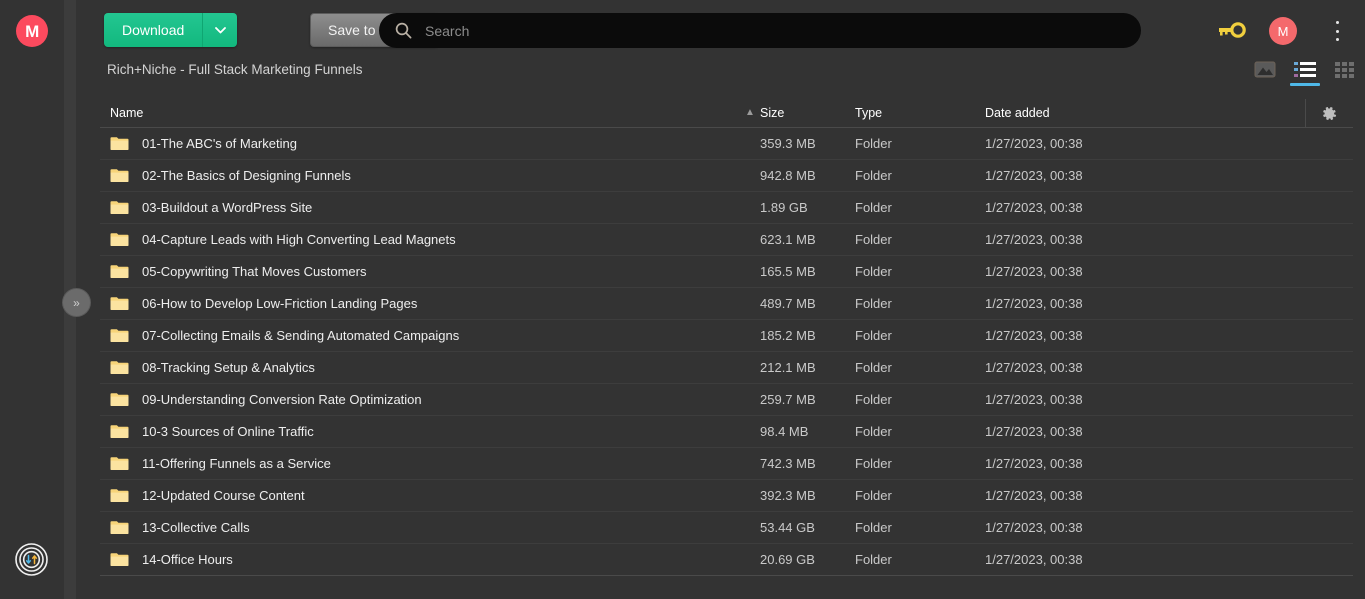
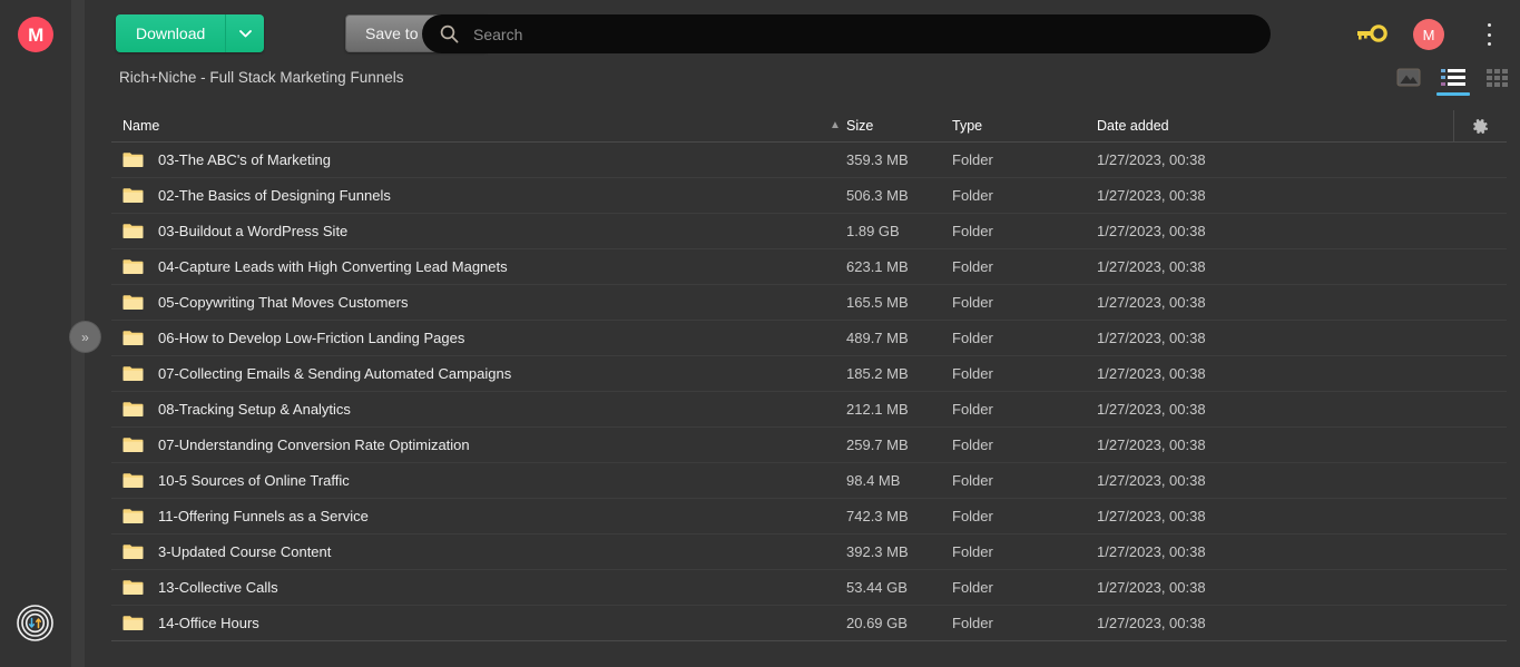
  M
  »
  Download
  Search
  M
  Rich+Niche - Full Stack Marketing Funnels
  Name
  ▲
  Size
  Type
  Date added
- 01-The ABC's of Marketing
+ 03-The ABC's of Marketing
  359.3 MB
  Folder
  1/27/2023, 00:38
  02-The Basics of Designing Funnels
- 942.8 MB
+ 506.3 MB
  Folder
  1/27/2023, 00:38
  03-Buildout a WordPress Site
  1.89 GB
  Folder
  1/27/2023, 00:38
  04-Capture Leads with High Converting Lead Magnets
  623.1 MB
  Folder
  1/27/2023, 00:38
  05-Copywriting That Moves Customers
  165.5 MB
  Folder
  1/27/2023, 00:38
  06-How to Develop Low-Friction Landing Pages
  489.7 MB
  Folder
  1/27/2023, 00:38
  07-Collecting Emails & Sending Automated Campaigns
  185.2 MB
  Folder
  1/27/2023, 00:38
  08-Tracking Setup & Analytics
  212.1 MB
  Folder
  1/27/2023, 00:38
- 09-Understanding Conversion Rate Optimization
+ 07-Understanding Conversion Rate Optimization
  259.7 MB
  Folder
  1/27/2023, 00:38
- 10-3 Sources of Online Traffic
+ 10-5 Sources of Online Traffic
  98.4 MB
  Folder
  1/27/2023, 00:38
  11-Offering Funnels as a Service
  742.3 MB
  Folder
  1/27/2023, 00:38
- 12-Updated Course Content
+ 3-Updated Course Content
  392.3 MB
  Folder
  1/27/2023, 00:38
  13-Collective Calls
  53.44 GB
  Folder
  1/27/2023, 00:38
  14-Office Hours
  20.69 GB
  Folder
  1/27/2023, 00:38
